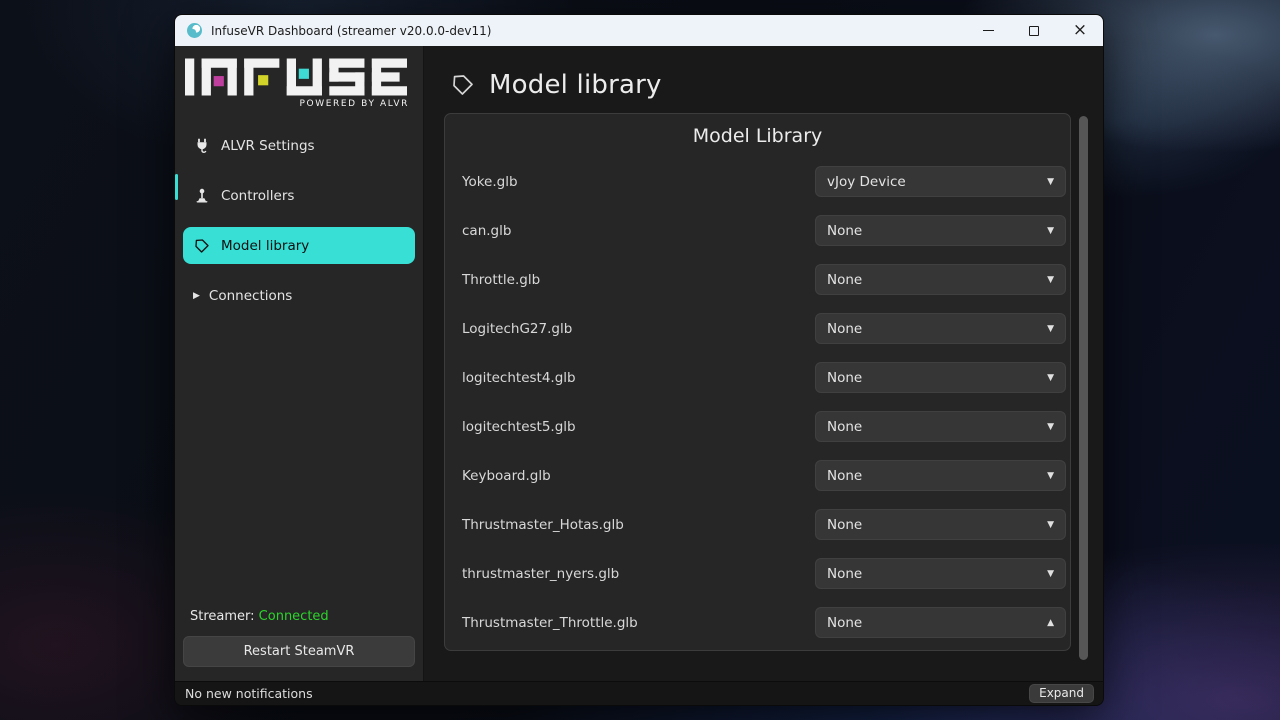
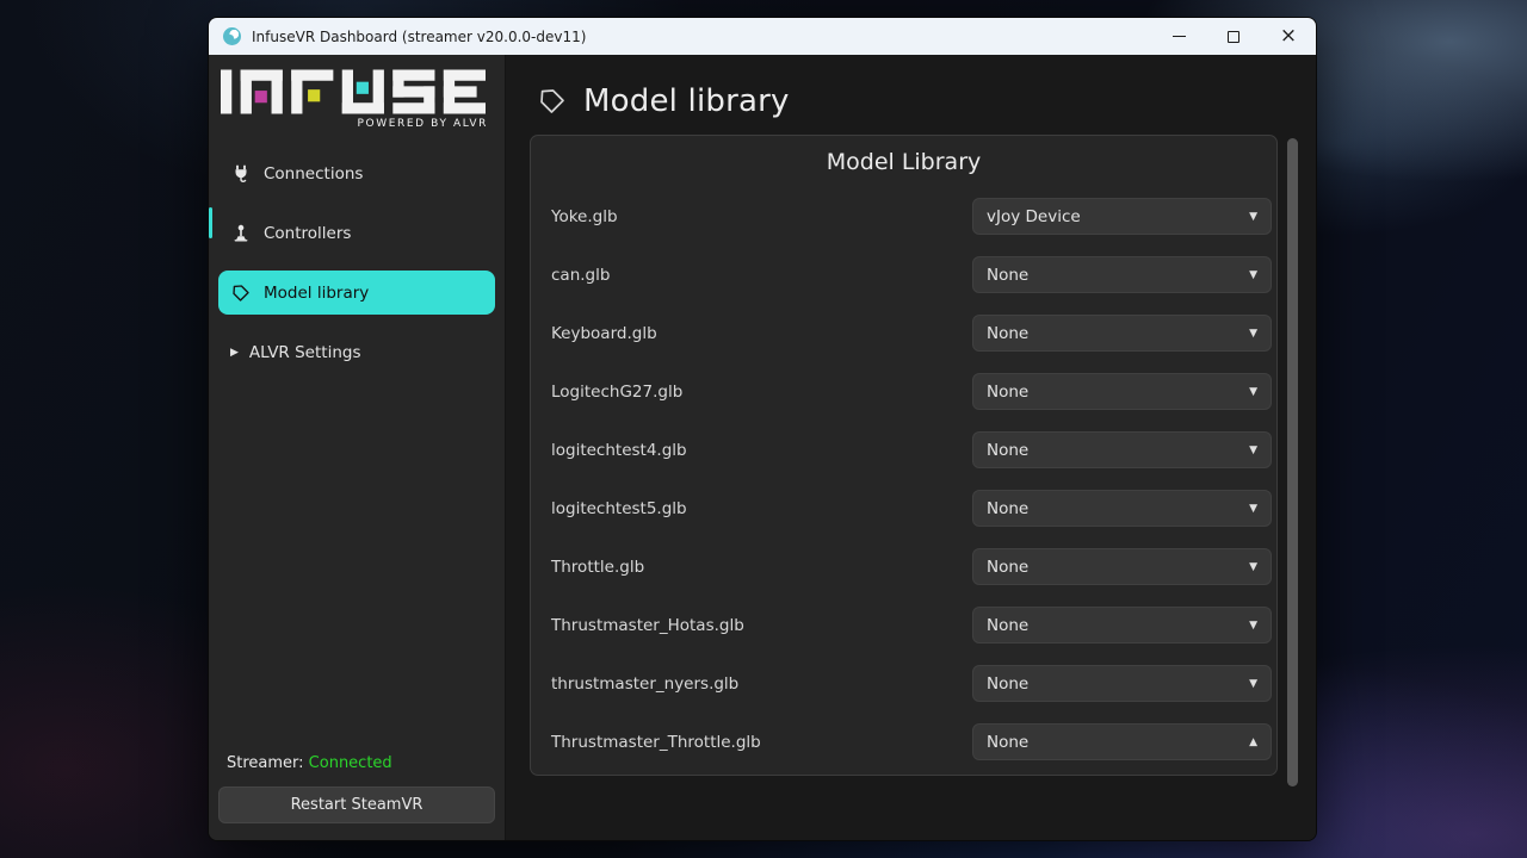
  InfuseVR Dashboard (streamer v20.0.0-dev11)
  ×
  POWERED BY ALVR
- ALVR Settings
+ Connections
  Controllers
  Model library
  ▶
- Connections
+ ALVR Settings
  Streamer: Connected
  Restart SteamVR
  Model library
  Model Library
  Yoke.glb
  vJoy Device
  ▼
  can.glb
  None
  ▼
- Throttle.glb
+ Keyboard.glb
  None
  ▼
  LogitechG27.glb
  None
  ▼
  logitechtest4.glb
  None
  ▼
  logitechtest5.glb
  None
  ▼
- Keyboard.glb
+ Throttle.glb
  None
  ▼
  Thrustmaster_Hotas.glb
  None
  ▼
  thrustmaster_nyers.glb
  None
  ▼
  Thrustmaster_Throttle.glb
  None
  ▲
- No new notifications
- Expand
